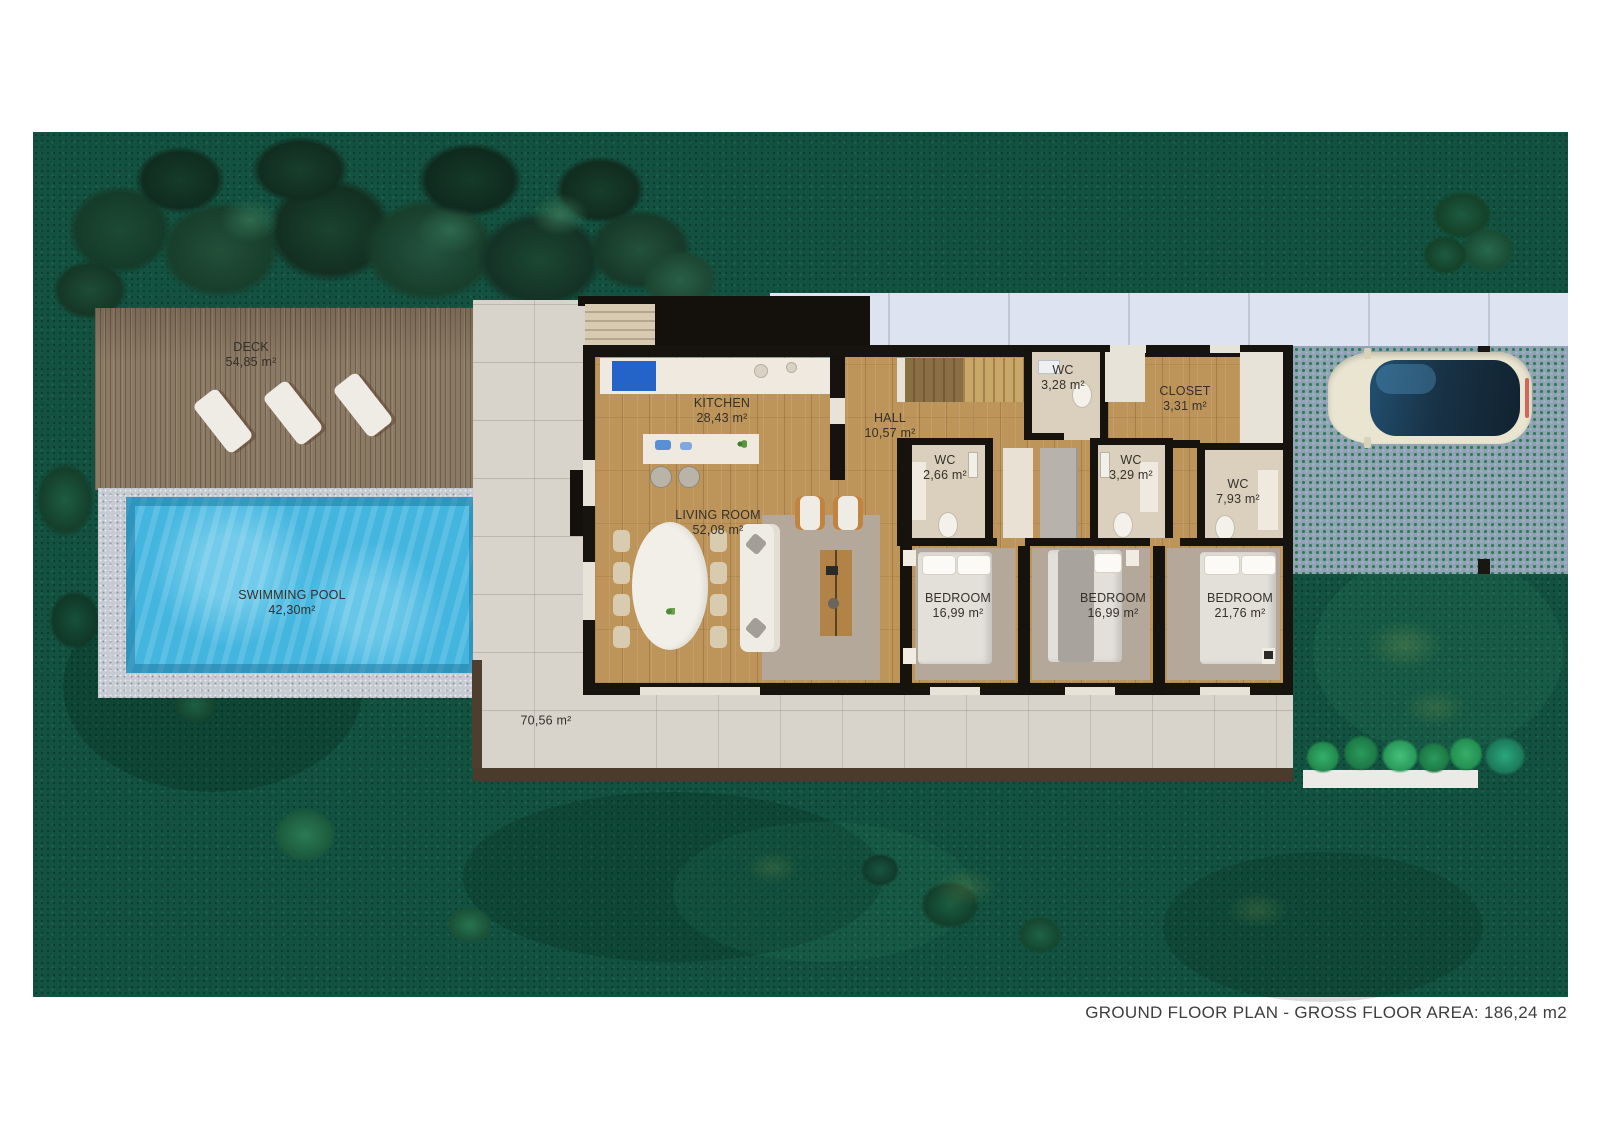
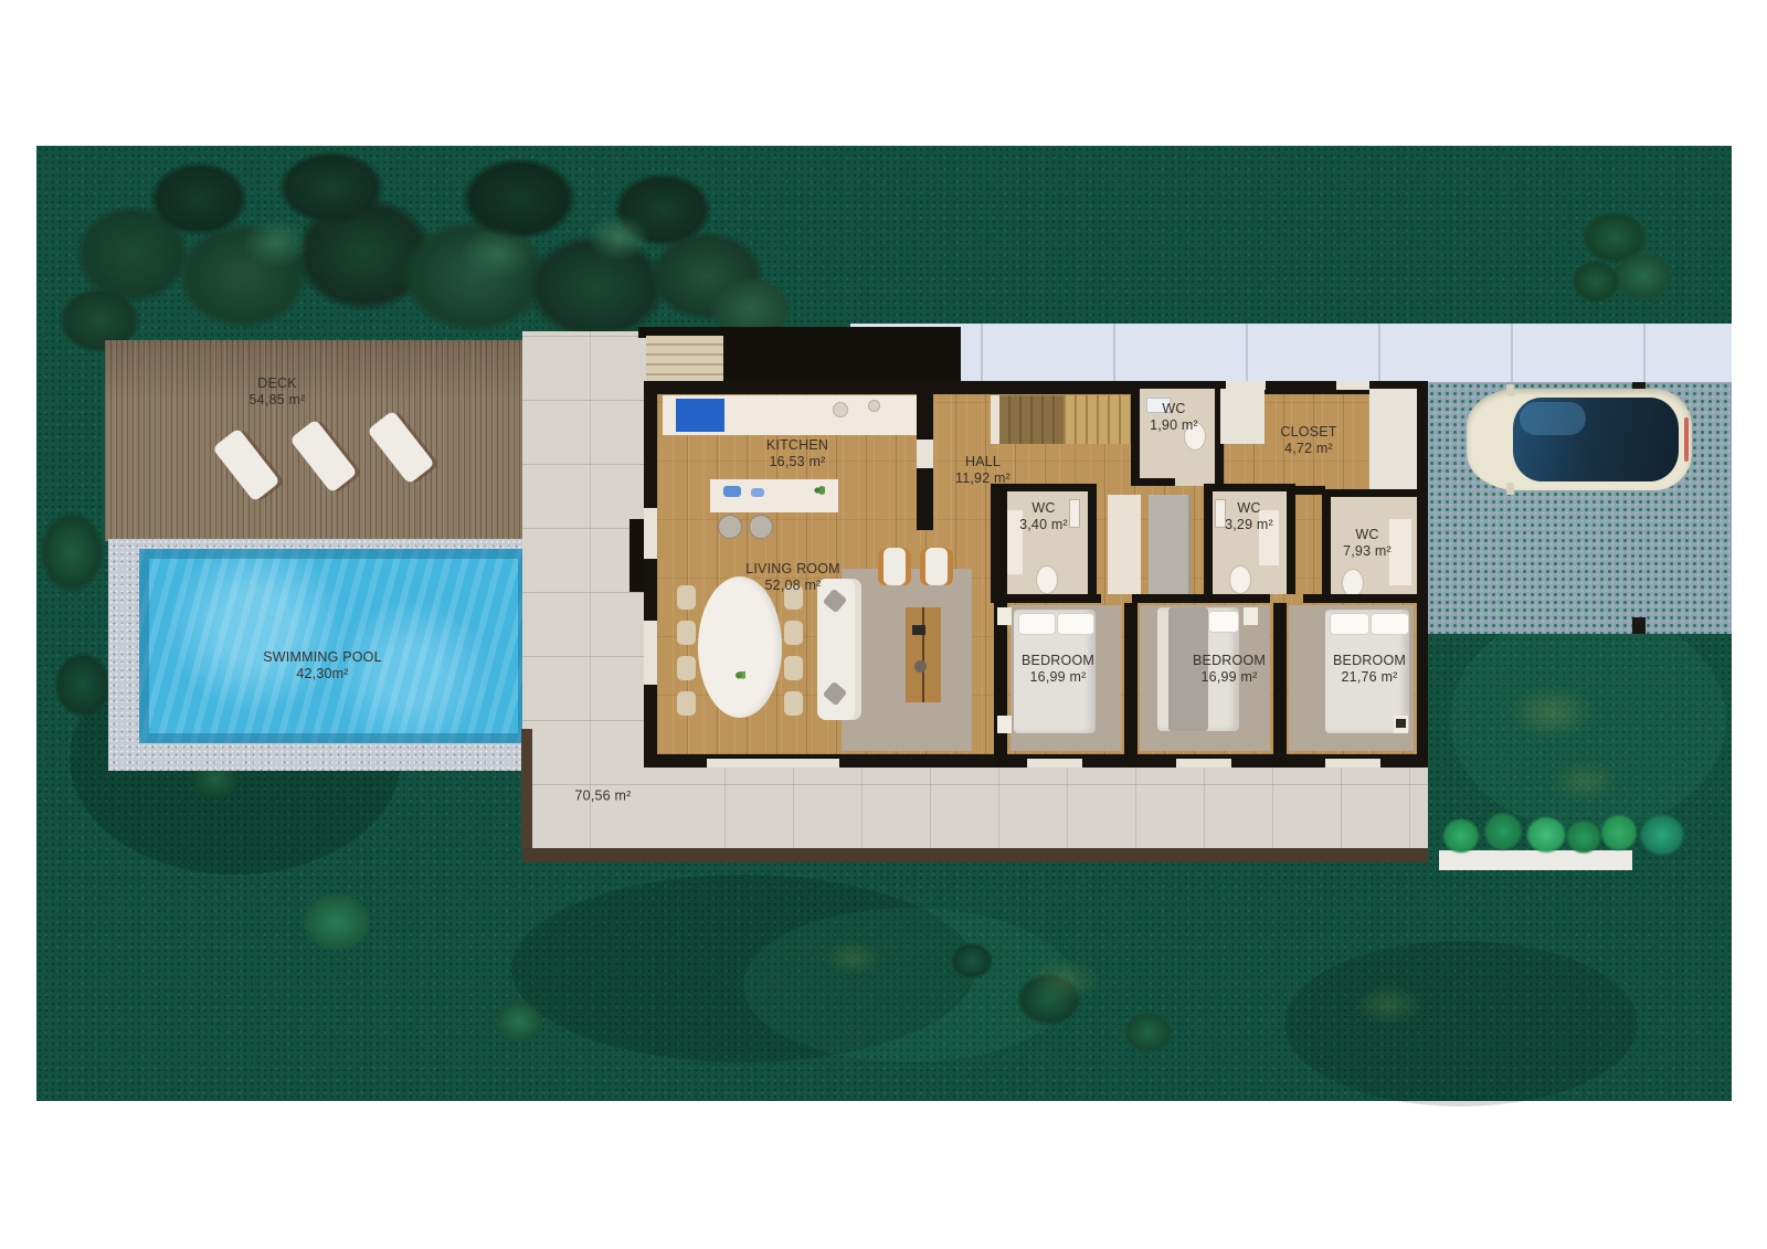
  DECK
  54,85 m²
  SWIMMING POOL
  42,30m²
  70,56 m²
  KITCHEN
- 28,43 m²
+ 16,53 m²
  HALL
- 10,57 m²
+ 11,92 m²
  WC
- 3,28 m²
+ 1,90 m²
  CLOSET
- 3,31 m²
+ 4,72 m²
  WC
- 2,66 m²
+ 3,40 m²
  WC
  3,29 m²
  WC
  7,93 m²
  LIVING ROOM
  52,08 m²
  BEDROOM
  16,99 m²
  BEDROOM
  16,99 m²
  BEDROOM
  21,76 m²
- GROUND FLOOR PLAN - GROSS FLOOR AREA: 186,24 m2
